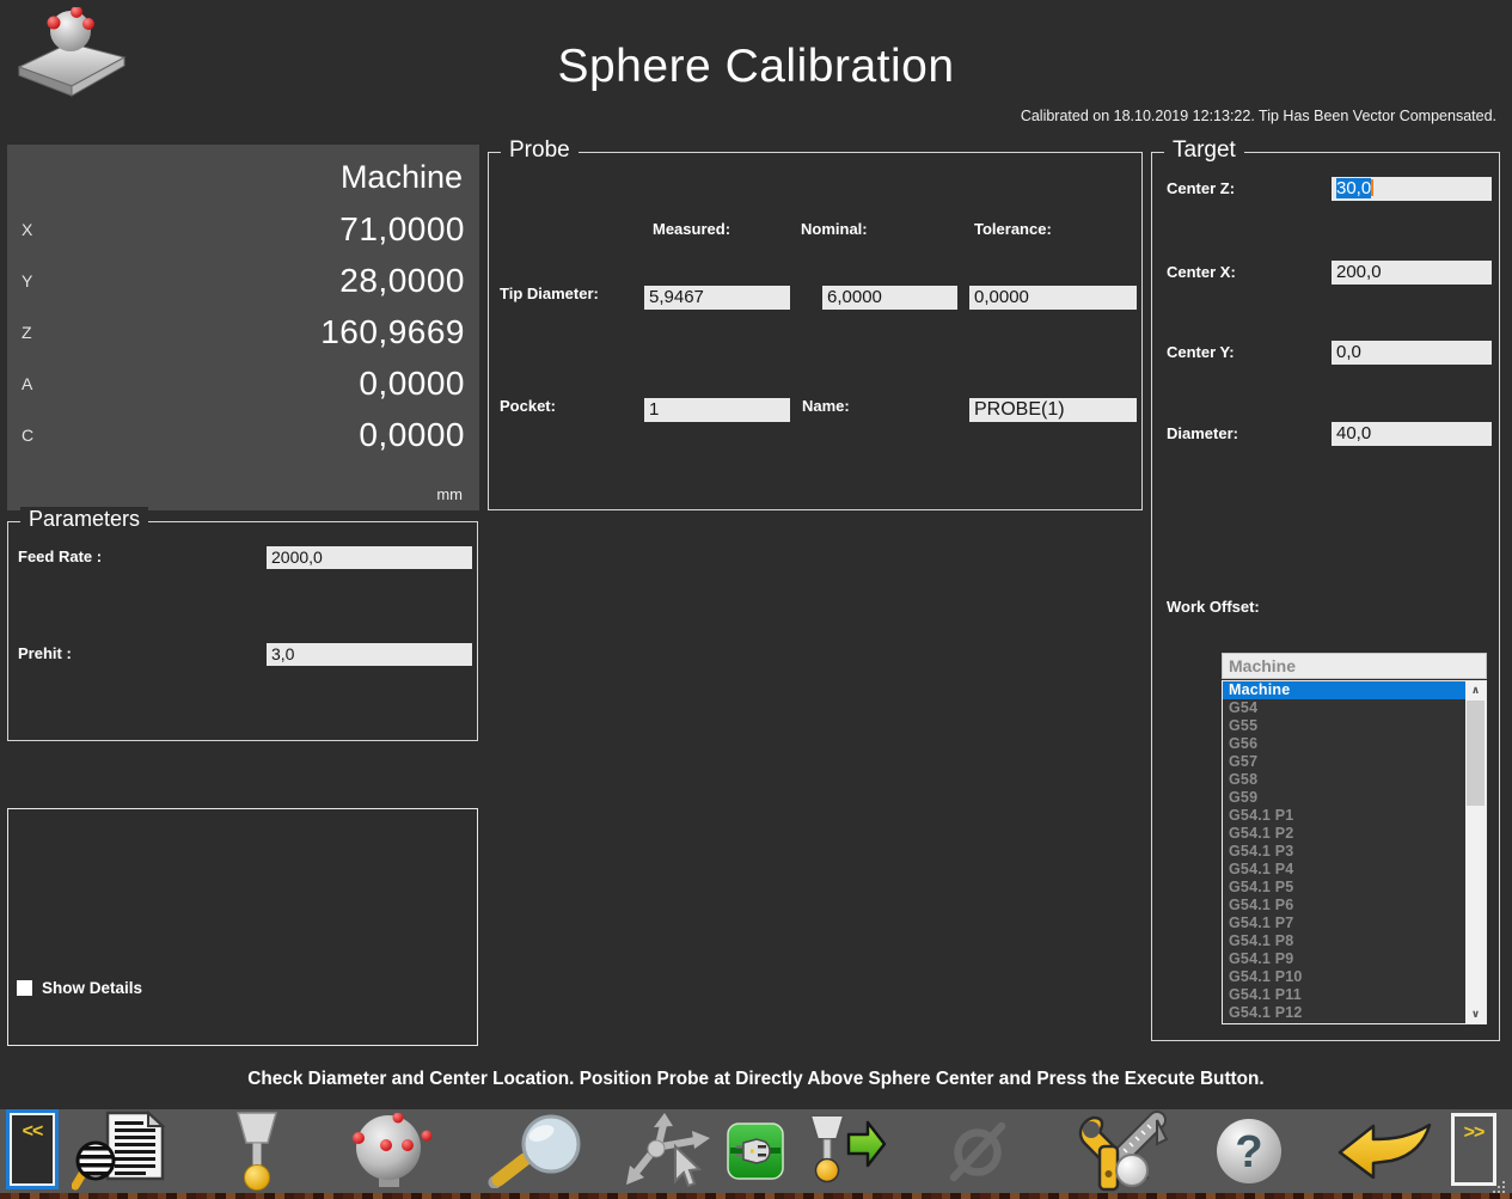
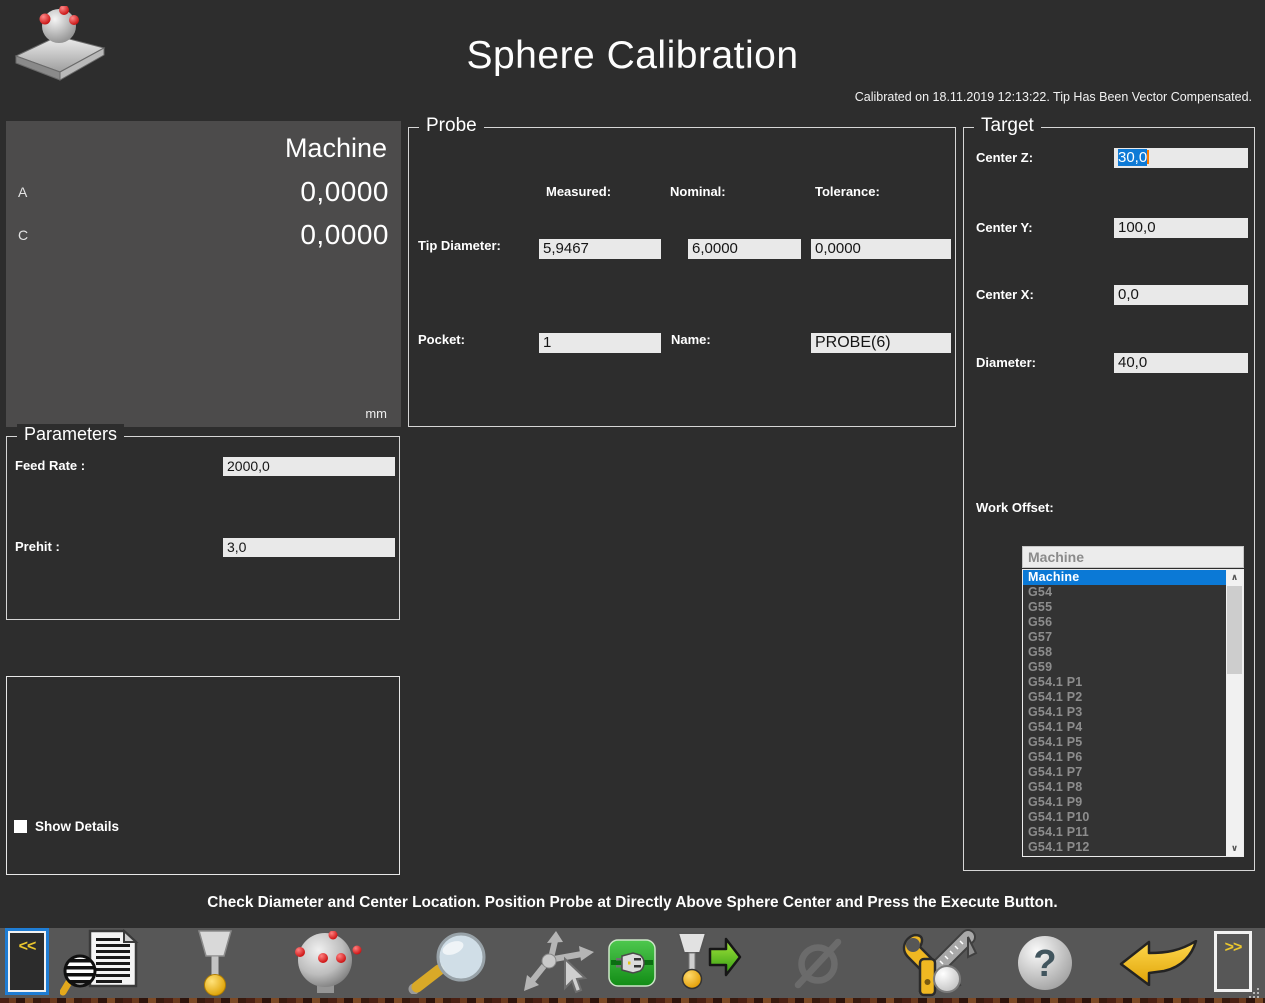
  Sphere Calibration
- Calibrated on 18.10.2019 12:13:22. Tip Has Been Vector Compensated.
+ Calibrated on 18.11.2019 12:13:22. Tip Has Been Vector Compensated.
  Machine
- X
- 71,0000
- Y
- 28,0000
- Z
- 160,9669
  A
  0,0000
  C
  0,0000
  mm
  Probe
  Measured:
  Nominal:
  Tolerance:
  Tip Diameter:
  5,9467
  6,0000
  0,0000
  Pocket:
  1
  Name:
- PROBE(1)
+ PROBE(6)
  Target
  Center Z:
  30,0
- Center X:
+ Center Y:
- 200,0
+ 100,0
- Center Y:
+ Center X:
  0,0
  Diameter:
  40,0
  Work Offset:
  Machine
  Machine
  G54
  G55
  G56
  G57
  G58
  G59
  G54.1 P1
  G54.1 P2
  G54.1 P3
  G54.1 P4
  G54.1 P5
  G54.1 P6
  G54.1 P7
  G54.1 P8
  G54.1 P9
  G54.1 P10
  G54.1 P11
  G54.1 P12
  ∧
  ∨
  Parameters
  Feed Rate :
  2000,0
  Prehit :
  3,0
  Show Details
  Check Diameter and Center Location. Position Probe at Directly Above Sphere Center and Press the Execute Button.
  <<
  ?
  >>
